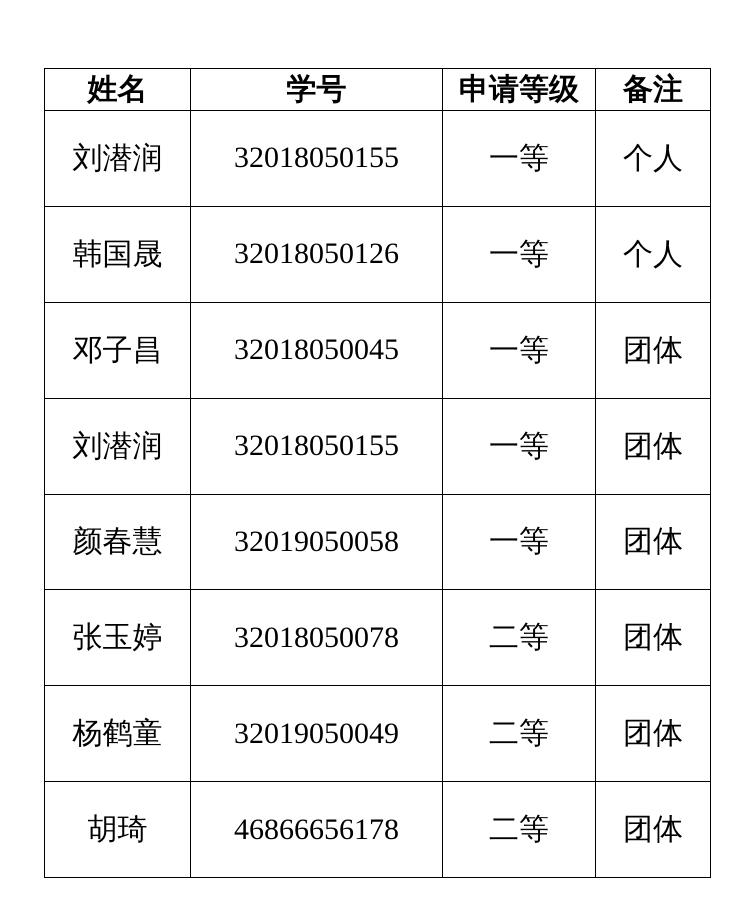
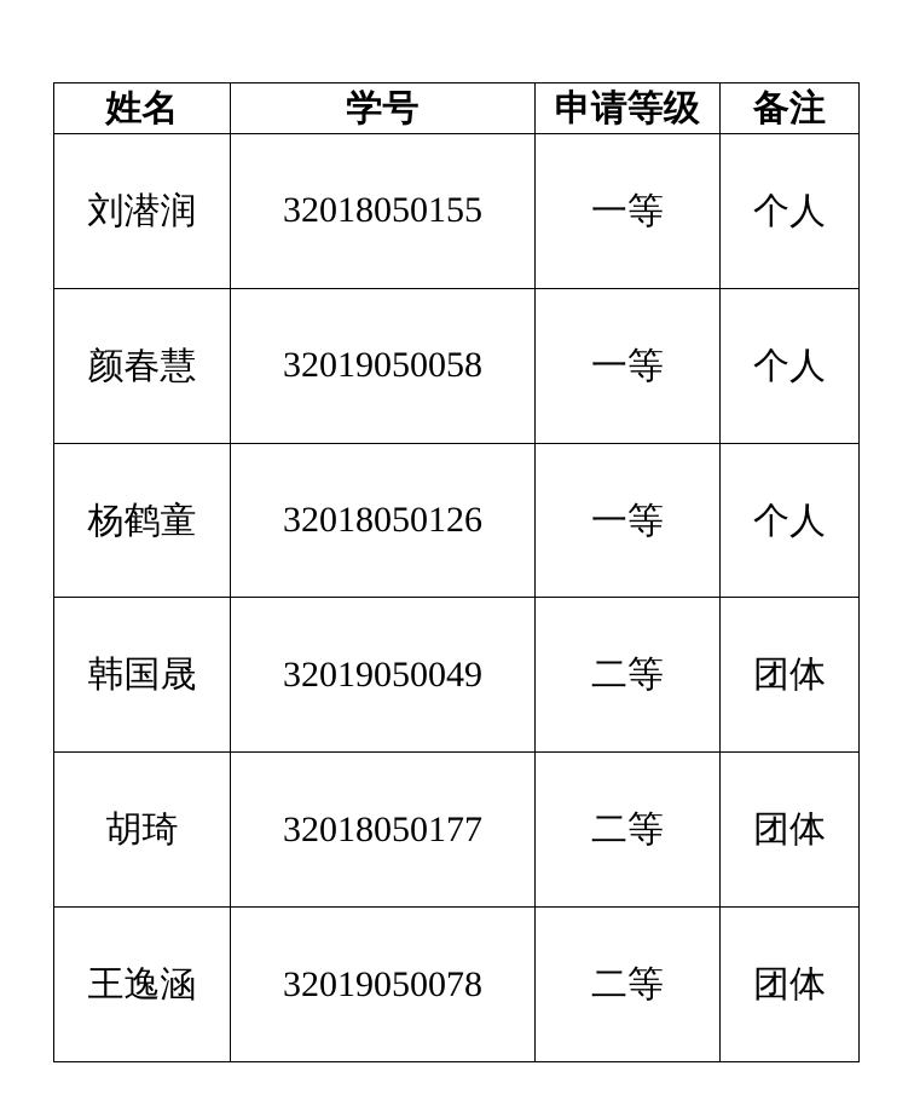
  姓名	学号	申请等级	备注
  刘潜润	32018050155	一等	个人
+ 颜春慧	32019050058	一等	个人
- 韩国晟	32018050126	一等	个人
+ 杨鹤童	32018050126	一等	个人
- 邓子昌	32018050045	一等	团体
- 刘潜润	32018050155	一等	团体
- 颜春慧	32019050058	一等	团体
- 张玉婷	32018050078	二等	团体
- 杨鹤童	32019050049	二等	团体
+ 韩国晟	32019050049	二等	团体
- 胡琦	46866656178	二等	团体
+ 胡琦	32018050177	二等	团体
+ 王逸涵	32019050078	二等	团体
